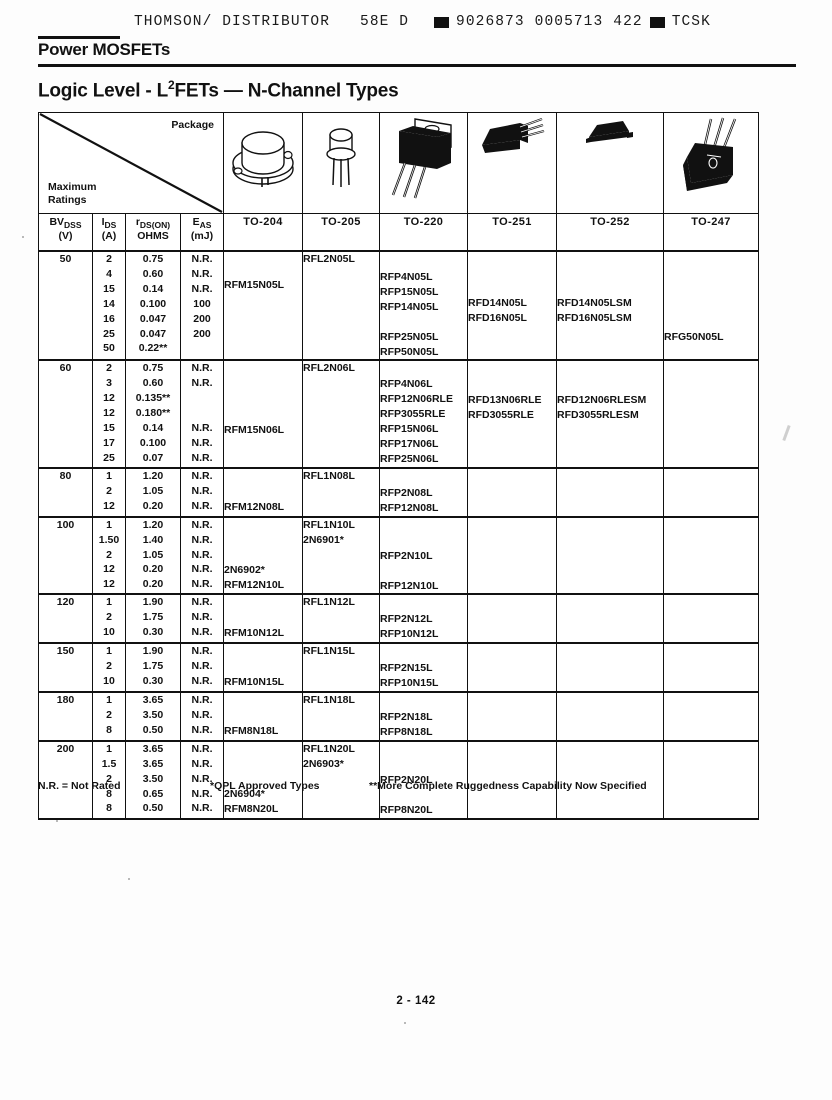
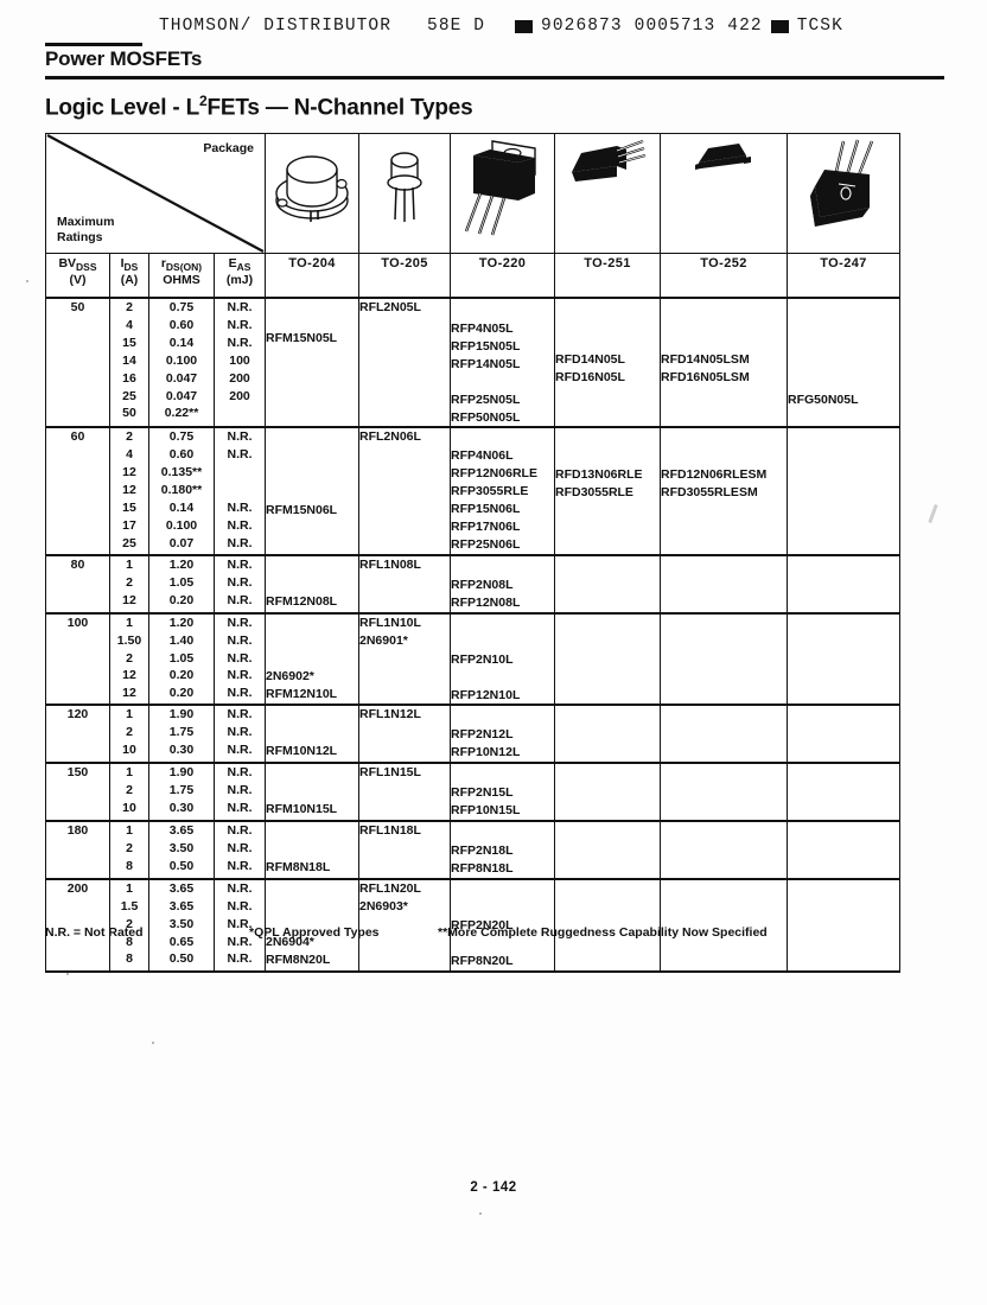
  THOMSON/ DISTRIBUTOR
  58E D
  9026873
  0005713
  422
  TCSK
  Power MOSFETs
  Logic Level - L2FETs — N-Channel Types
  Package Maximum Ratings
  BVDSS (V)	IDS (A)	rDS(ON) OHMS	EAS (mJ)	TO-204	TO-205	TO-220	TO-251	TO-252	TO-247
  50	2 4 15 14 16 25 50	0.75 0.60 0.14 0.100 0.047 0.047 0.22**	N.R. N.R. N.R. 100 200 200	RFM15N05L	RFL2N05L	RFP4N05L RFP15N05L RFP14N05L RFP25N05L RFP50N05L	RFD14N05L RFD16N05L	RFD14N05LSM RFD16N05LSM	RFG50N05L
- 60	2 3 12 12 15 17 25	0.75 0.60 0.135** 0.180** 0.14 0.100 0.07	N.R. N.R. N.R. N.R. N.R.	RFM15N06L	RFL2N06L	RFP4N06L RFP12N06RLE RFP3055RLE RFP15N06L RFP17N06L RFP25N06L	RFD13N06RLE RFD3055RLE	RFD12N06RLESM RFD3055RLESM
+ 60	2 4 12 12 15 17 25	0.75 0.60 0.135** 0.180** 0.14 0.100 0.07	N.R. N.R. N.R. N.R. N.R.	RFM15N06L	RFL2N06L	RFP4N06L RFP12N06RLE RFP3055RLE RFP15N06L RFP17N06L RFP25N06L	RFD13N06RLE RFD3055RLE	RFD12N06RLESM RFD3055RLESM
  80	1 2 12	1.20 1.05 0.20	N.R. N.R. N.R.	RFM12N08L	RFL1N08L	RFP2N08L RFP12N08L
  100	1 1.50 2 12 12	1.20 1.40 1.05 0.20 0.20	N.R. N.R. N.R. N.R. N.R.	2N6902* RFM12N10L	RFL1N10L 2N6901*	RFP2N10L RFP12N10L
  120	1 2 10	1.90 1.75 0.30	N.R. N.R. N.R.	RFM10N12L	RFL1N12L	RFP2N12L RFP10N12L
  150	1 2 10	1.90 1.75 0.30	N.R. N.R. N.R.	RFM10N15L	RFL1N15L	RFP2N15L RFP10N15L
  180	1 2 8	3.65 3.50 0.50	N.R. N.R. N.R.	RFM8N18L	RFL1N18L	RFP2N18L RFP8N18L
  200	1 1.5 2 8 8	3.65 3.65 3.50 0.65 0.50	N.R. N.R. N.R. N.R. N.R.	2N6904* RFM8N20L	RFL1N20L 2N6903*	RFP2N20L RFP8N20L
  N.R. = Not Rated
  *QPL Approved Types
  **More Complete Ruggedness Capability Now Specified
  2 - 142
